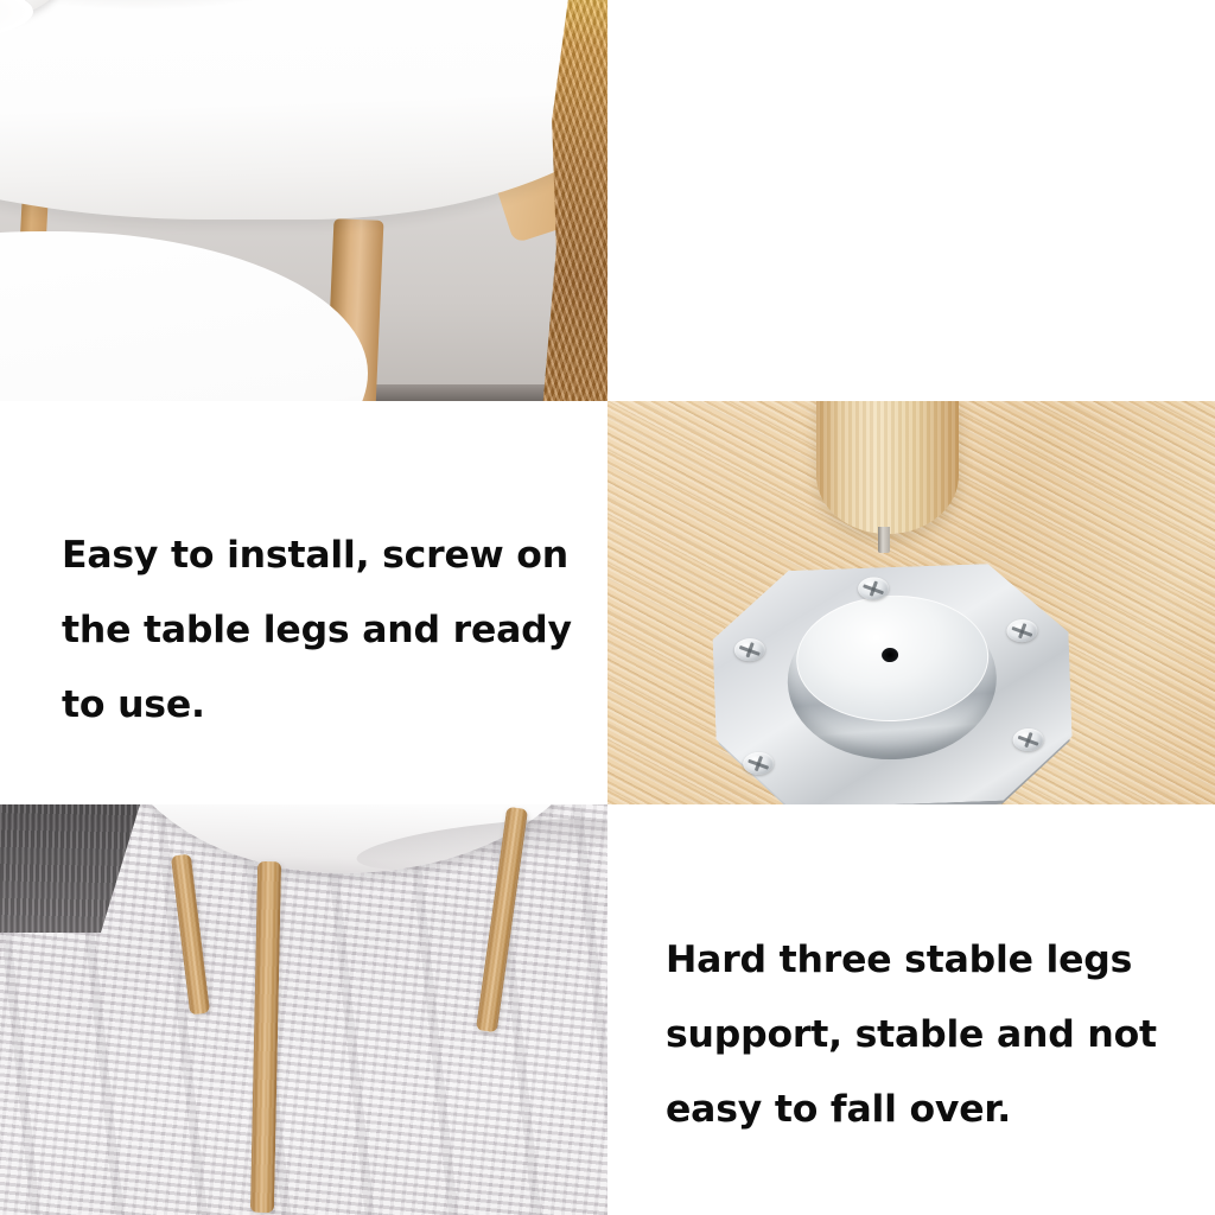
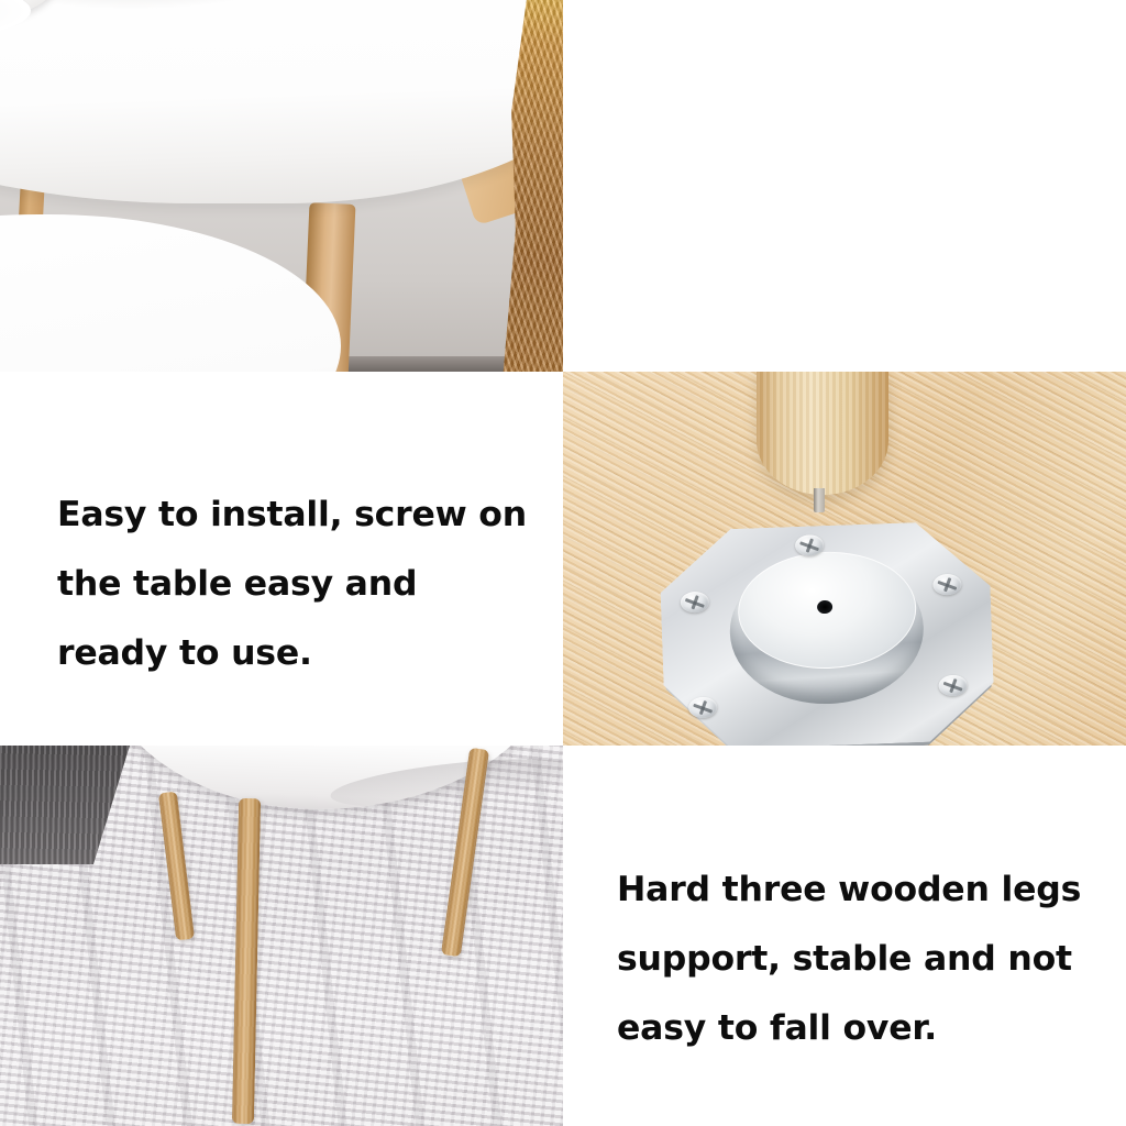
- Easy to install, screw on the table legs and ready to use.
+ Easy to install, screw on the table easy and ready to use.
- Hard three stable legs support, stable and not easy to fall over.
+ Hard three wooden legs support, stable and not easy to fall over.
